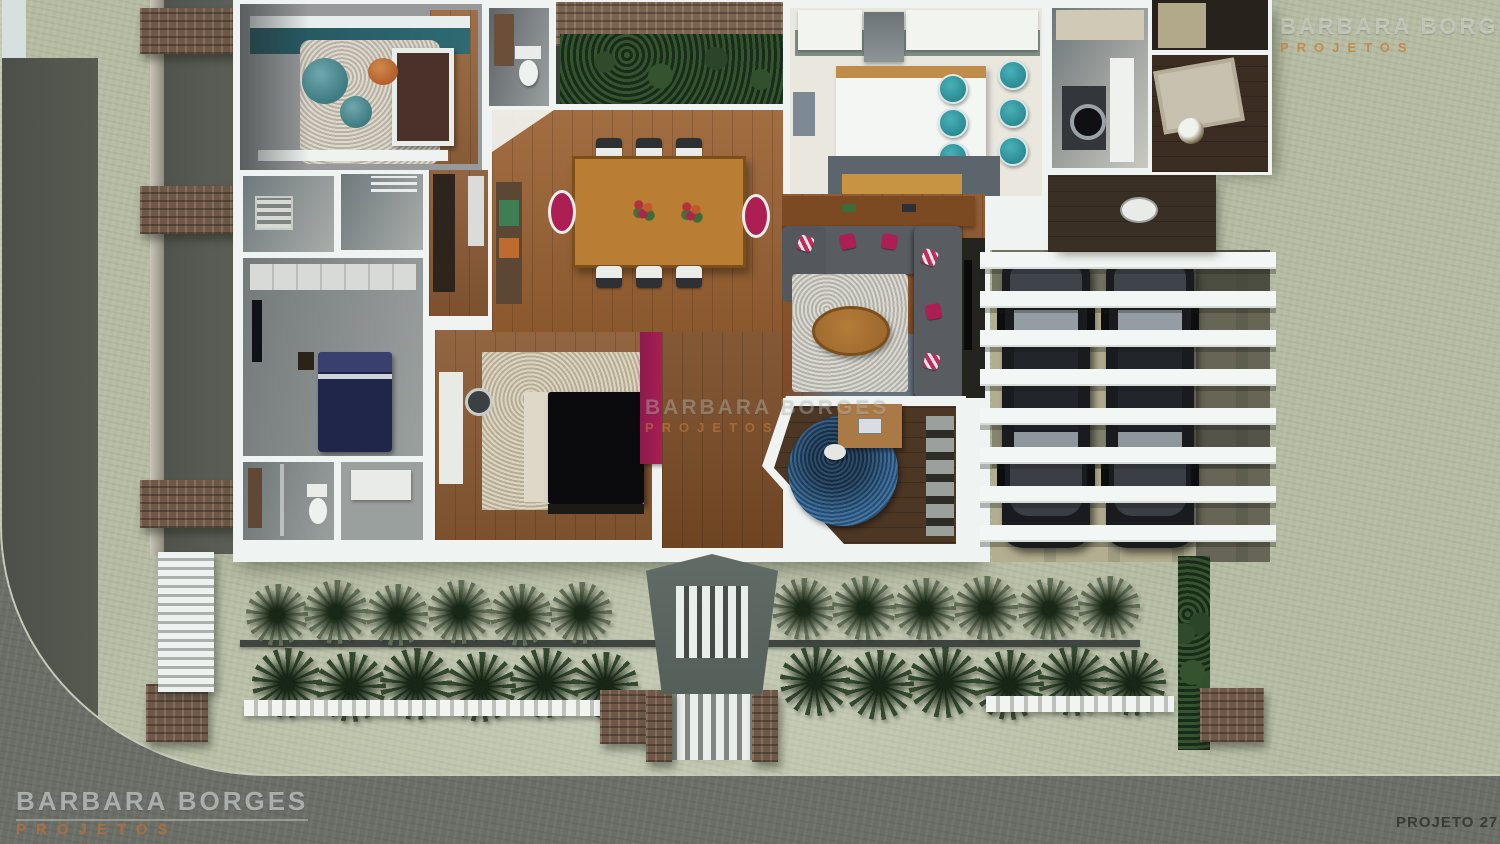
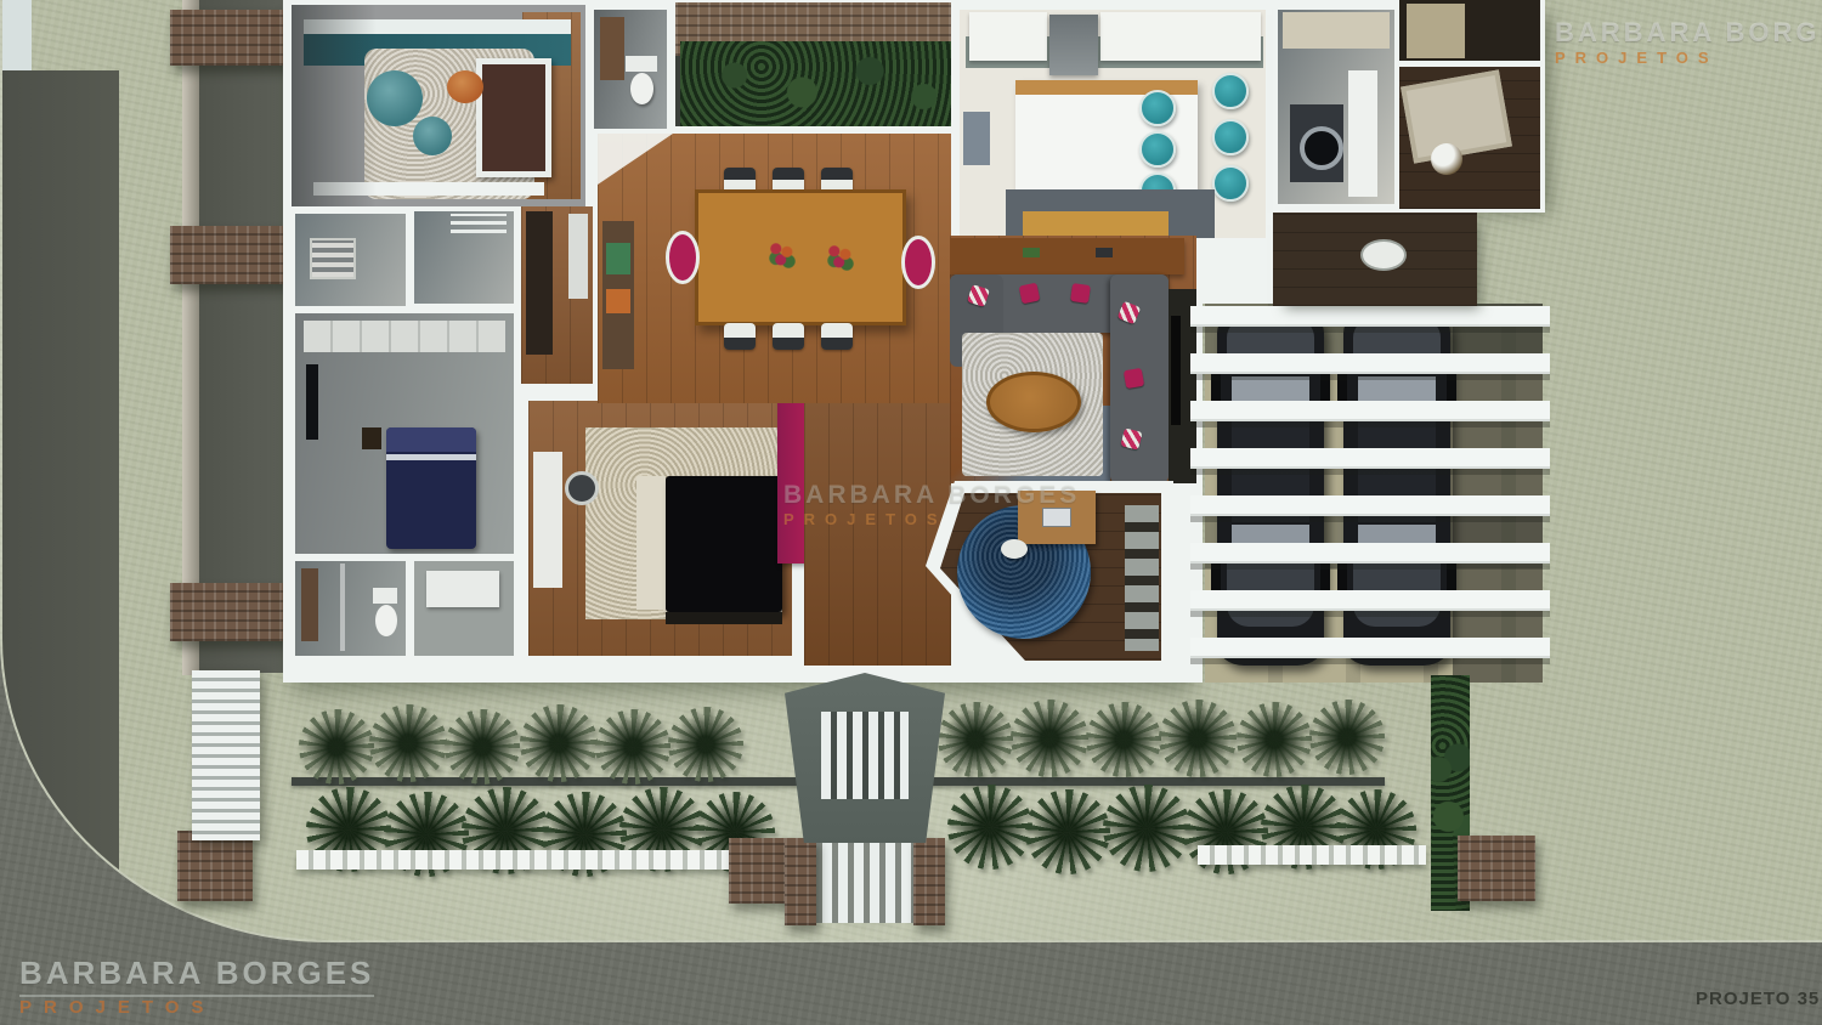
  BARBARA BORG
  PROJETOS
  BARBARA BORGES
  PROJETOS
  BARBARA BORGES
  PROJETOS
- PROJETO 27
+ PROJETO 35
